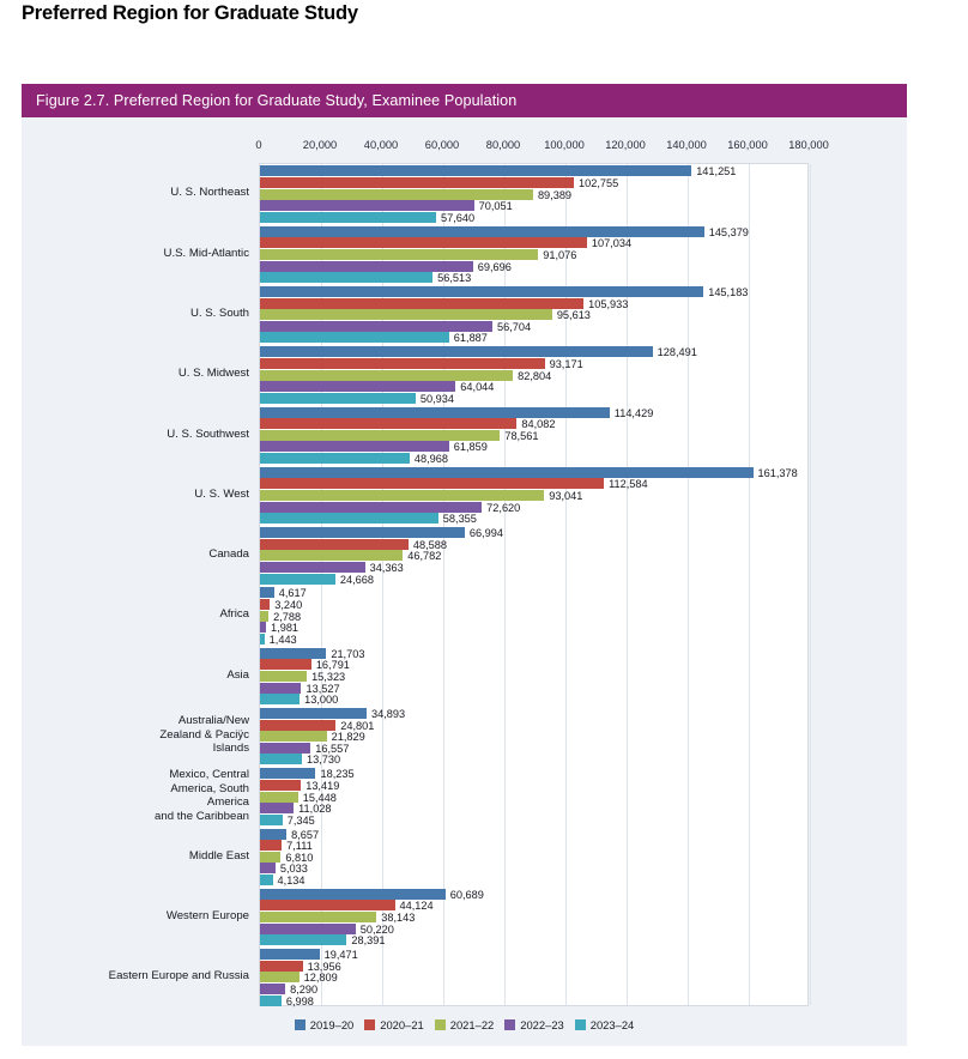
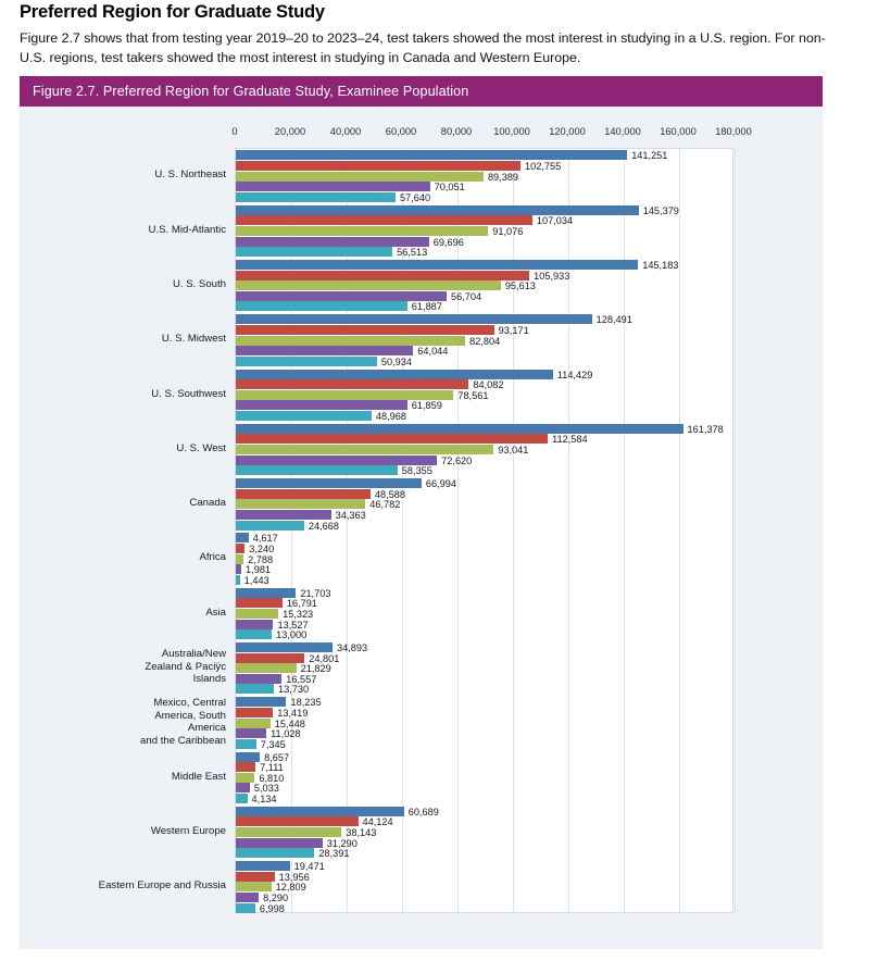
  Preferred Region for Graduate Study
+ Figure 2.7 shows that from testing year 2019–20 to 2023–24, test takers showed the most interest in studying in a U.S. region. For non-U.S. regions, test takers showed the most interest in studying in Canada and Western Europe.
  Figure 2.7. Preferred Region for Graduate Study, Examinee Population
  0
  20,000
  40,000
  60,000
  80,000
  100,000
  120,000
  140,000
  160,000
  180,000
  141,251
  102,755
  89,389
  70,051
  57,640
  145,379
  107,034
  91,076
  69,696
  56,513
  145,183
  105,933
  95,613
  56,704
  61,887
  128,491
  93,171
  82,804
  64,044
  50,934
  114,429
  84,082
  78,561
  61,859
  48,968
  161,378
  112,584
  93,041
  72,620
  58,355
  66,994
  48,588
  46,782
  34,363
  24,668
  4,617
  3,240
  2,788
  1,981
  1,443
  21,703
  16,791
  15,323
  13,527
  13,000
  34,893
  24,801
  21,829
  16,557
  13,730
  18,235
  13,419
  15,448
  11,028
  7,345
  8,657
  7,111
  6,810
  5,033
  4,134
  60,689
  44,124
  38,143
- 50,220
+ 31,290
  28,391
  19,471
  13,956
  12,809
  8,290
  6,998
  U. S. Northeast
  U.S. Mid-Atlantic
  U. S. South
  U. S. Midwest
  U. S. Southwest
  U. S. West
  Canada
  Africa
  Asia
  Australia/New
  Zealand & Paciÿc
  Islands
  Mexico, Central
  America, South
  America
  and the Caribbean
  Middle East
  Western Europe
  Eastern Europe and Russia
- 2019–20
- 2020–21
- 2021–22
- 2022–23
- 2023–24
